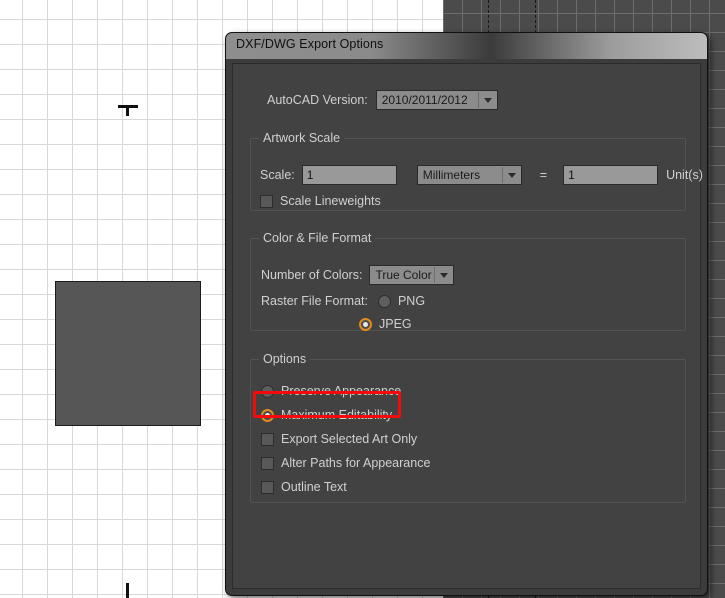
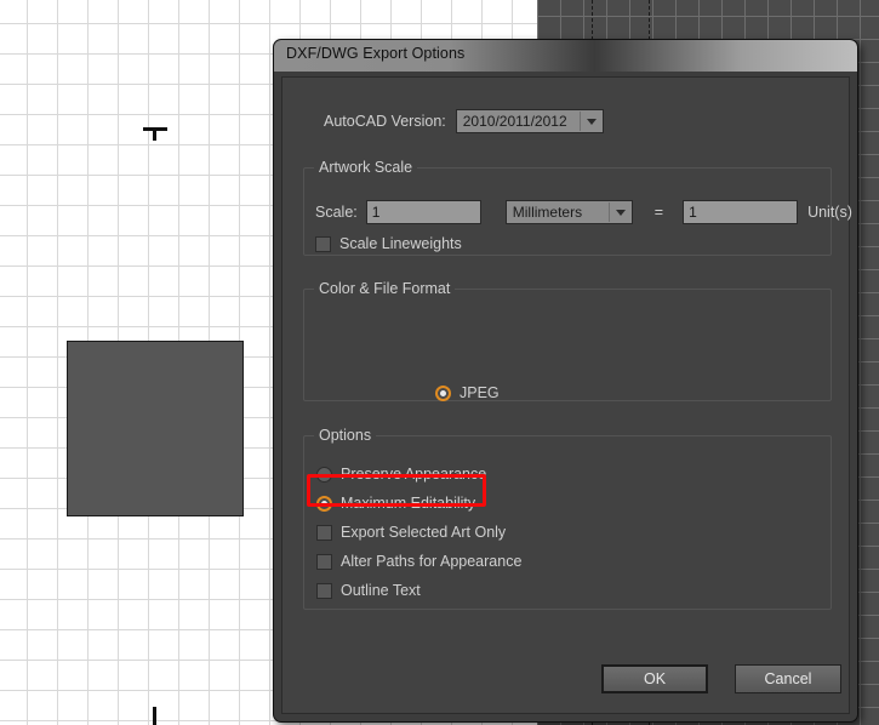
  DXF/DWG Export Options
  AutoCAD Version:
  2010/2011/2012
  Artwork Scale
  Scale:
  1
  Millimeters
  =
  1
  Unit(s)
  Scale Lineweights
  Color & File Format
- Number of Colors:
- True Color
- Raster File Format:
- PNG
  JPEG
  Options
  Preserve Appearance
  Maximum Editability
  Export Selected Art Only
  Alter Paths for Appearance
  Outline Text
+ OK
+ Cancel
